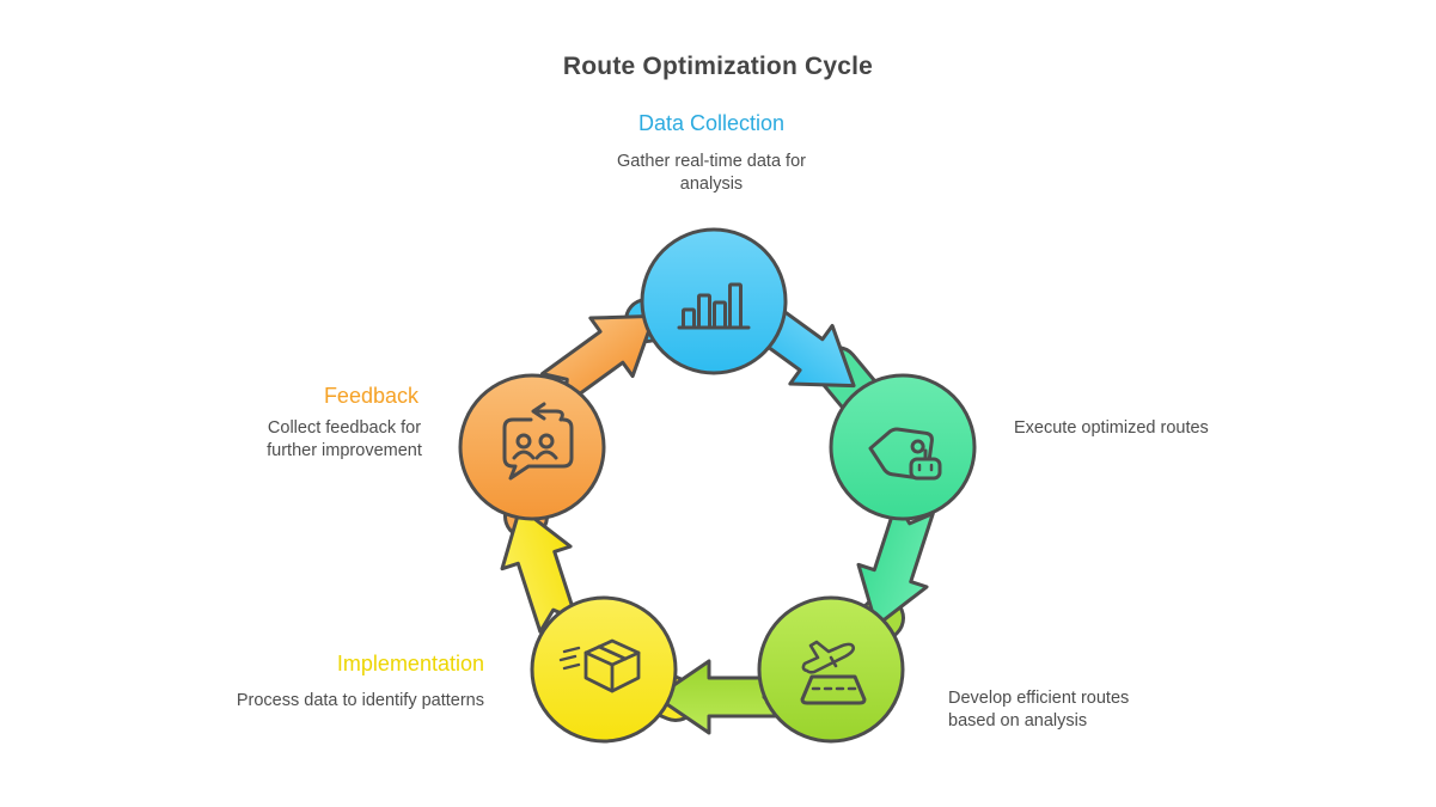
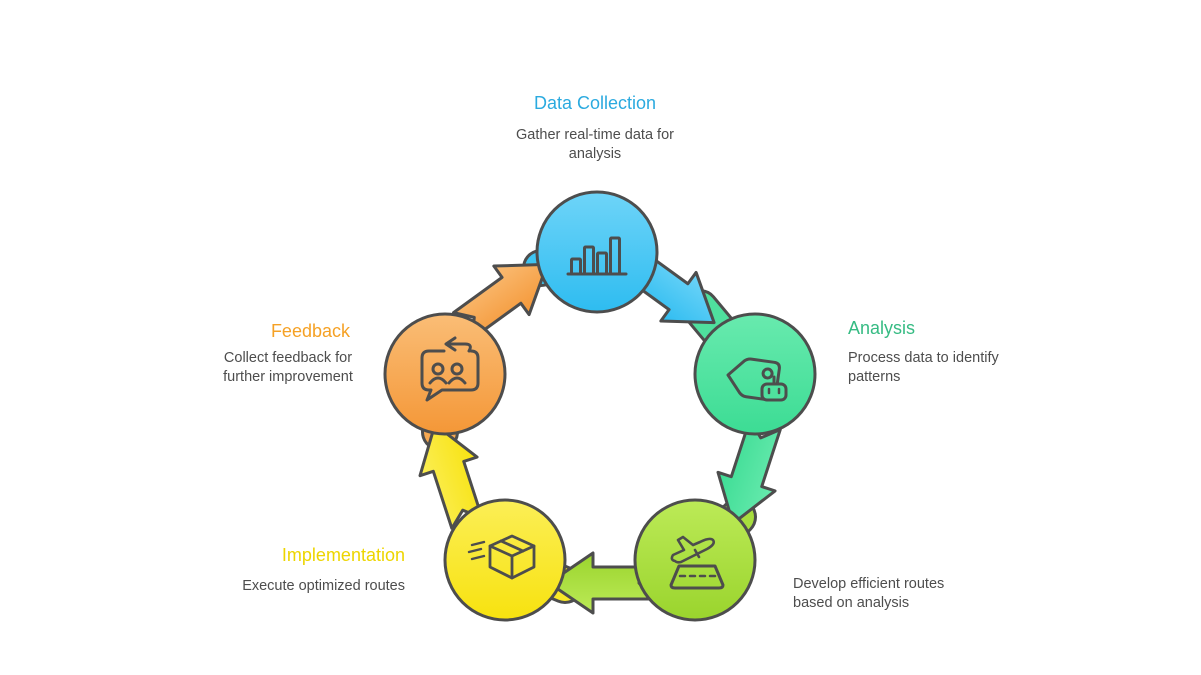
- Route Optimization Cycle
  Data Collection
  Gather real-time data for analysis
+ Analysis
- Execute optimized routes
+ Process data to identify patterns
  Develop efficient routes based on analysis
  Implementation
- Process data to identify patterns
+ Execute optimized routes
  Feedback
  Collect feedback for further improvement
